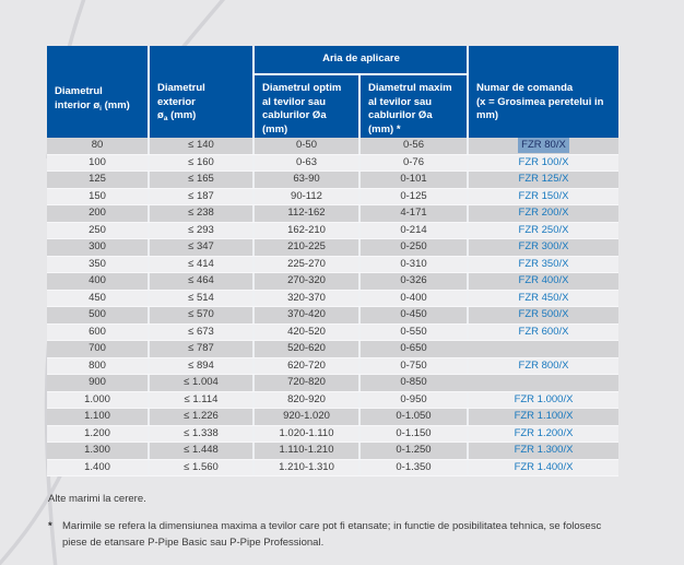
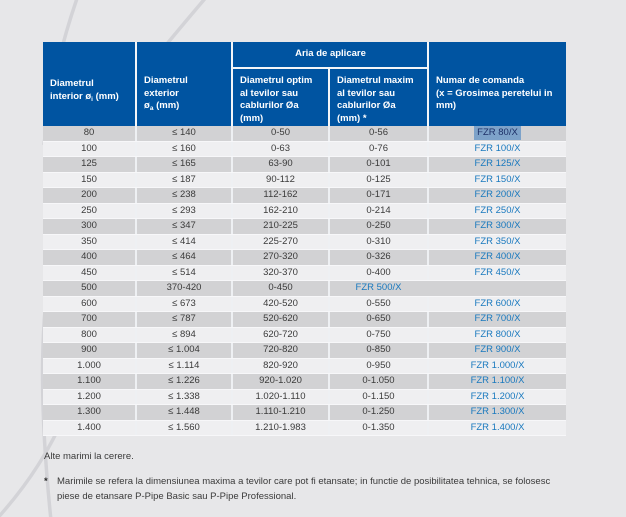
  Diametrul
  interior ø (mm)
  Diametrul
  exterior
  ø (mm)
  Aria de aplicare
  Diametrul optim
  al tevilor sau
  cablurilor Øa
  (mm)
  Diametrul maxim
  al tevilor sau
  cablurilor Øa
  (mm) *
  Numar de comanda
  (x = Grosimea peretelui in
  mm)
  80
  ≤ 140
  0-50
  0-56
  FZR 80/X
  100
  ≤ 160
  0-63
  0-76
  FZR 100/X
  125
  ≤ 165
  63-90
  0-101
  FZR 125/X
  150
  ≤ 187
  90-112
  0-125
  FZR 150/X
  200
  ≤ 238
  112-162
- 4-171
+ 0-171
  FZR 200/X
  250
  ≤ 293
  162-210
  0-214
  FZR 250/X
  300
  ≤ 347
  210-225
  0-250
  FZR 300/X
  350
  ≤ 414
  225-270
  0-310
  FZR 350/X
  400
  ≤ 464
  270-320
  0-326
  FZR 400/X
  450
  ≤ 514
  320-370
  0-400
  FZR 450/X
  500
- ≤ 570
  370-420
  0-450
  FZR 500/X
  600
  ≤ 673
  420-520
  0-550
  FZR 600/X
  700
  ≤ 787
  520-620
  0-650
+ FZR 700/X
  800
  ≤ 894
  620-720
  0-750
  FZR 800/X
  900
  ≤ 1.004
  720-820
  0-850
+ FZR 900/X
  1.000
  ≤ 1.114
  820-920
  0-950
  FZR 1.000/X
  1.100
  ≤ 1.226
  920-1.020
  0-1.050
  FZR 1.100/X
  1.200
  ≤ 1.338
  1.020-1.110
  0-1.150
  FZR 1.200/X
  1.300
  ≤ 1.448
  1.110-1.210
  0-1.250
  FZR 1.300/X
  1.400
  ≤ 1.560
- 1.210-1.310
+ 1.210-1.983
  0-1.350
  FZR 1.400/X
  Alte marimi la cerere.
  *
  Marimile se refera la dimensiunea maxima a tevilor care pot fi etansate; in functie de posibilitatea tehnica, se folosesc
  piese de etansare P-Pipe Basic sau P-Pipe Professional.
